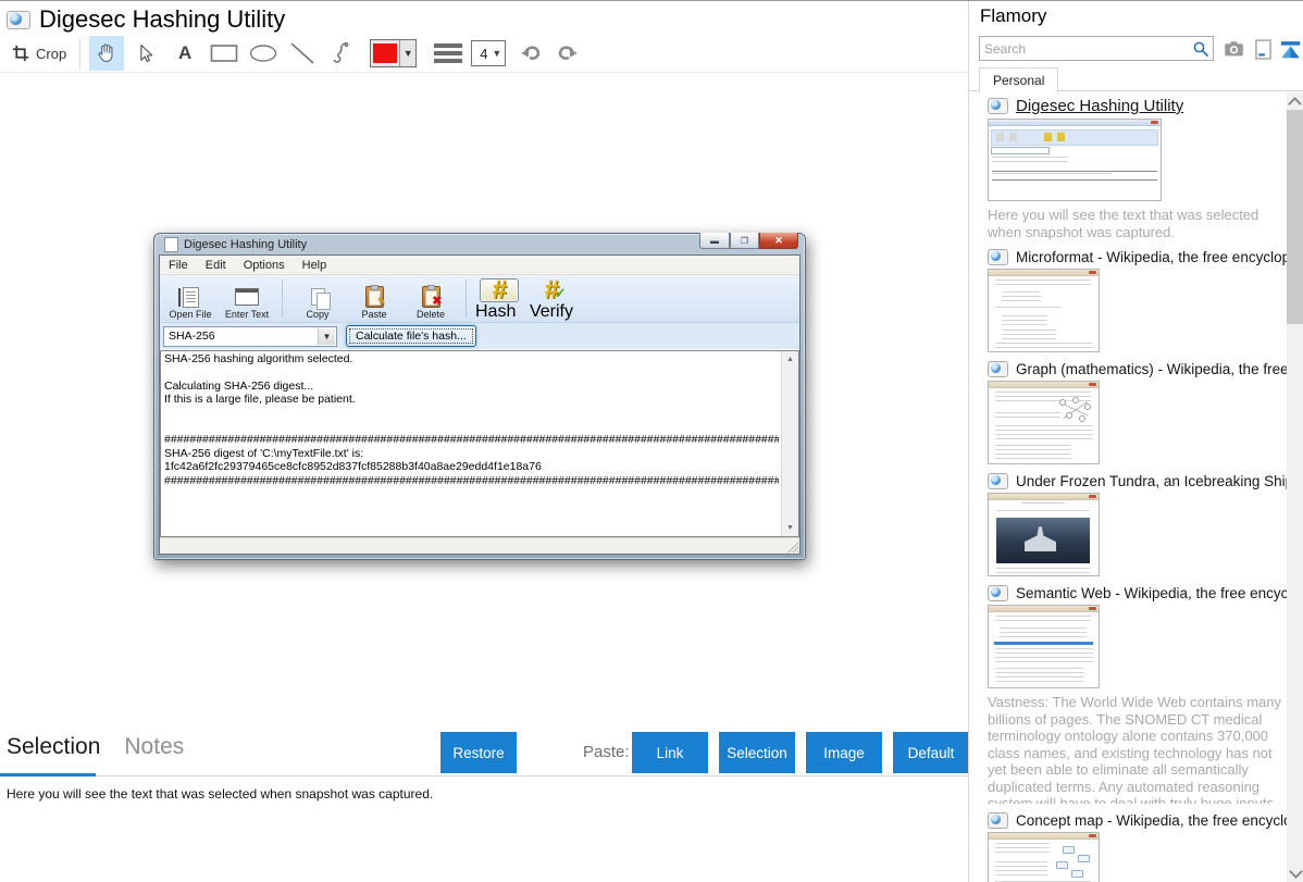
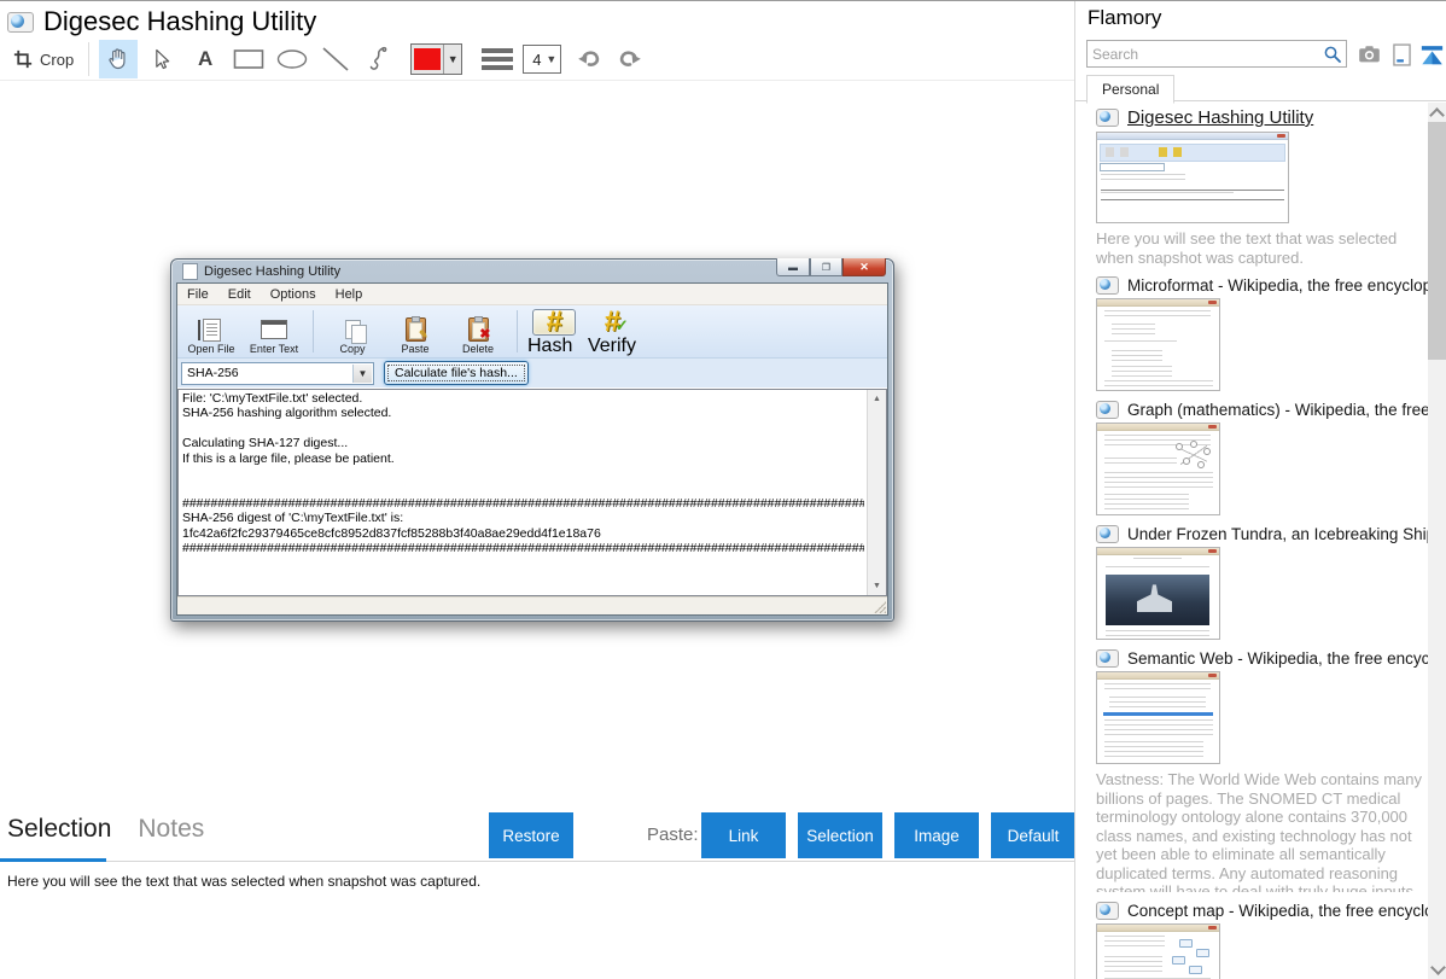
  Digesec Hashing Utility
  Crop
  A
  ▼
  4
  ▼
  Digesec Hashing Utility
  ▬
  ❐
  ✕
  File
  Edit
  Options
  Help
  Open File
  Enter Text
  Copy
  ✎
  Paste
  ✖
  Delete
  #
  #
  Verify
  SHA-256
  ▼
  Calculate file's hash...
+ File: 'C:\myTextFile.txt' selected.
  SHA-256 hashing algorithm selected.
- Calculating SHA-256 digest...
+ Calculating SHA-127 digest...
  If this is a large file, please be patient.
  #################################################################################################
  SHA-256 digest of 'C:\myTextFile.txt' is:
  1fc42a6f2fc29379465ce8cfc8952d837fcf85288b3f40a8ae29edd4f1e18a76
  #################################################################################################
  Selection
  Notes
  Restore
  Paste:
  Link
  Selection
  Image
  Default
  Here you will see the text that was selected when snapshot was captured.
  Flamory
  Search
  Personal
  Digesec Hashing Utility
  Here you will see the text that was selected when snapshot was captured.
  Microformat - Wikipedia, the free encyclo
  Graph (mathematics) - Wikipedia, the free
  Under Frozen Tundra, an Icebreaking Shi
  Semantic Web - Wikipedia, the free encyc
  Vastness: The World Wide Web contains many billions of pages. The SNOMED CT medical terminology ontology alone contains 370,000 class names, and existing technology has not yet been able to eliminate all semantically duplicated terms. Any automated reasoning system will have to deal with truly huge inputs.
  Concept map - Wikipedia, the free encycl
